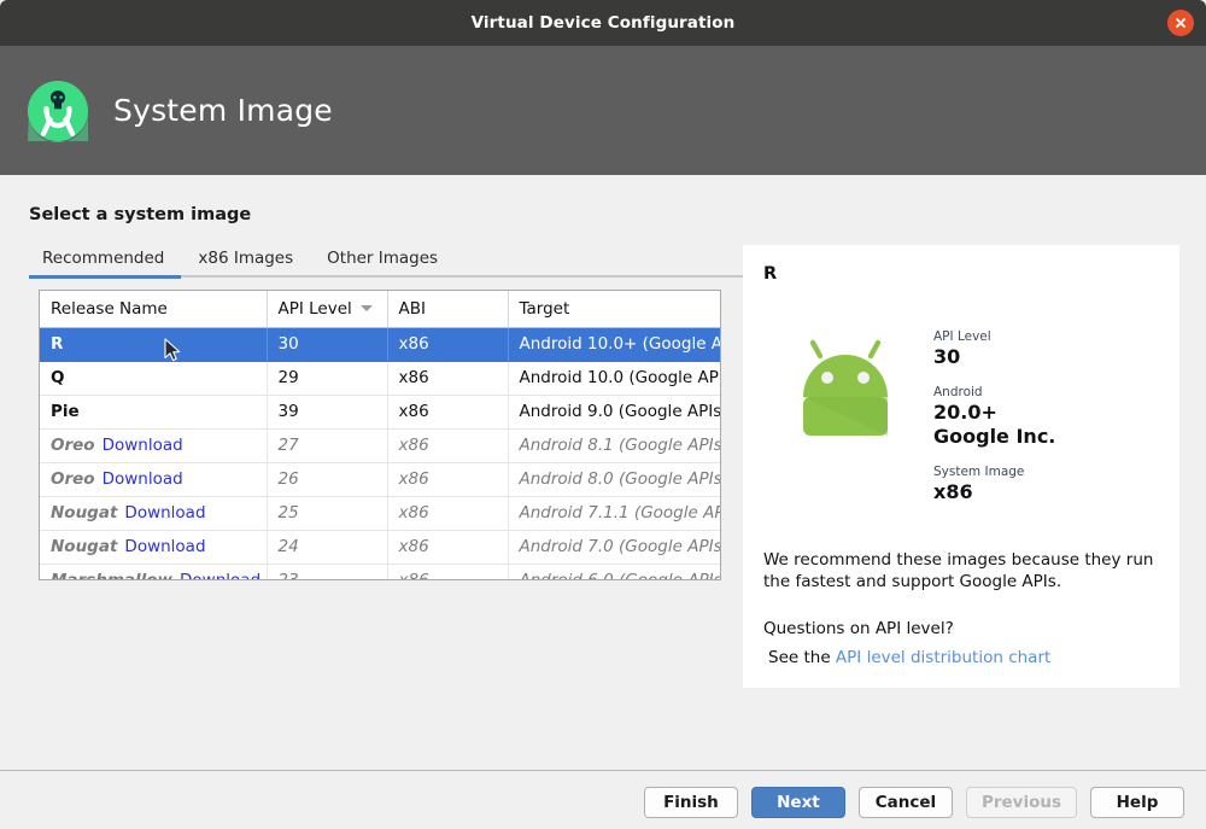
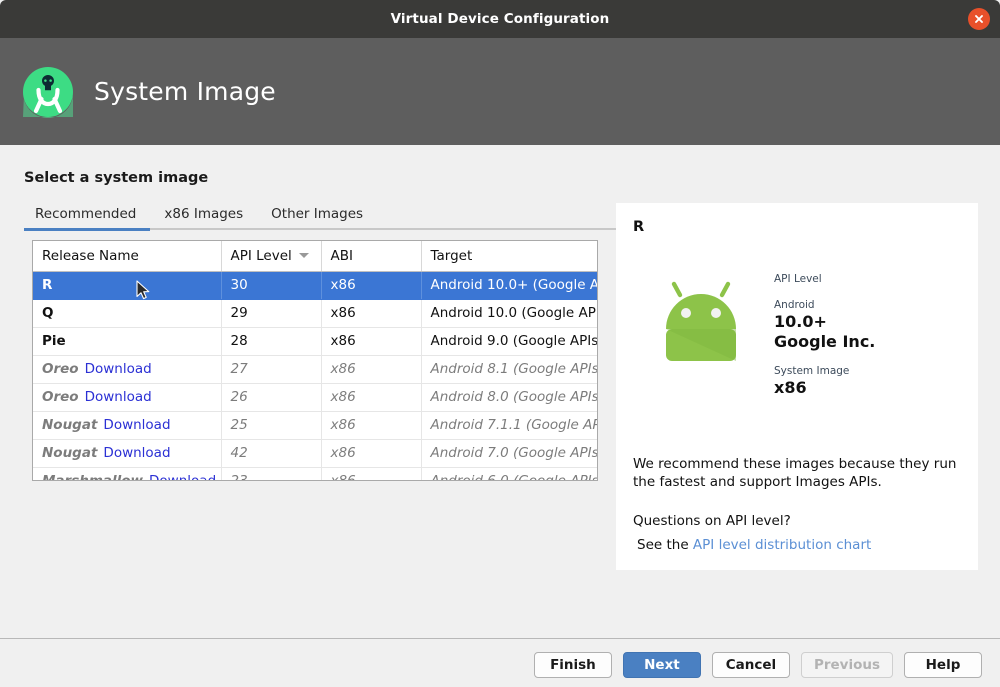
  Virtual Device Configuration
  System Image
  Select a system image
  Recommended
  x86 Images
  Other Images
  Release Name	API Level	ABI	Target
  R	30	x86	Android 10.0+ (Google A
  Q	29	x86	Android 10.0 (Google API
- Pie	39	x86	Android 9.0 (Google APIs
+ Pie	28	x86	Android 9.0 (Google APIs
  Oreo Download	27	x86	Android 8.1 (Google APIs
  Oreo Download	26	x86	Android 8.0 (Google APIs
  Nougat Download	25	x86	Android 7.1.1 (Google AP
- Nougat Download	24	x86	Android 7.0 (Google APIs
+ Nougat Download	42	x86	Android 7.0 (Google APIs
  R
  API Level
- 30
  Android
- 20.0+
+ 10.0+
  Google Inc.
  System Image
  x86
- We recommend these images because they run the fastest and support Google APIs.
+ We recommend these images because they run the fastest and support Images APIs.
  Questions on API level?
  See the API level distribution chart
  Finish
  Next
  Cancel
  Previous
  Help
